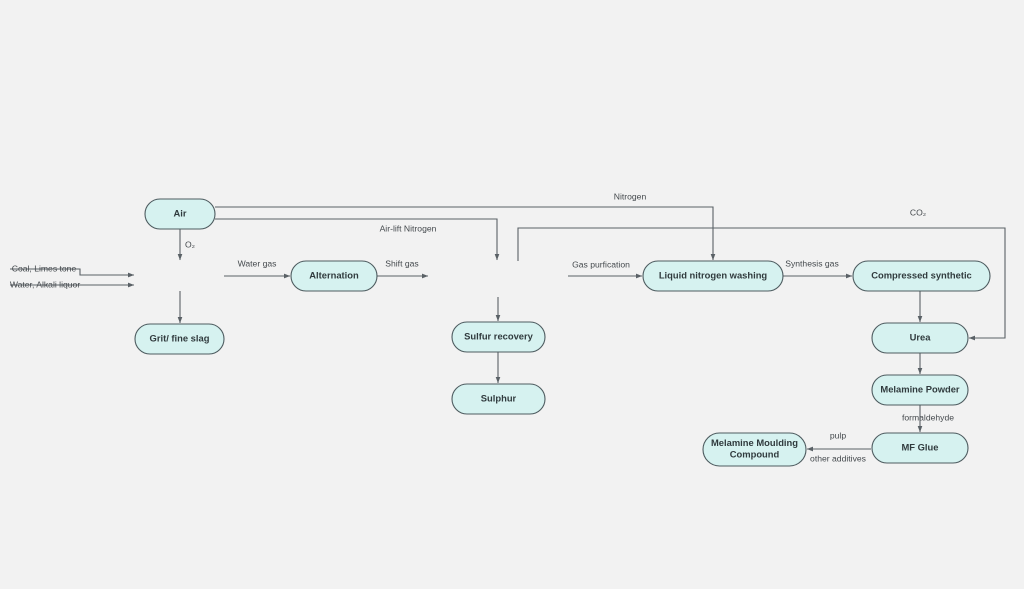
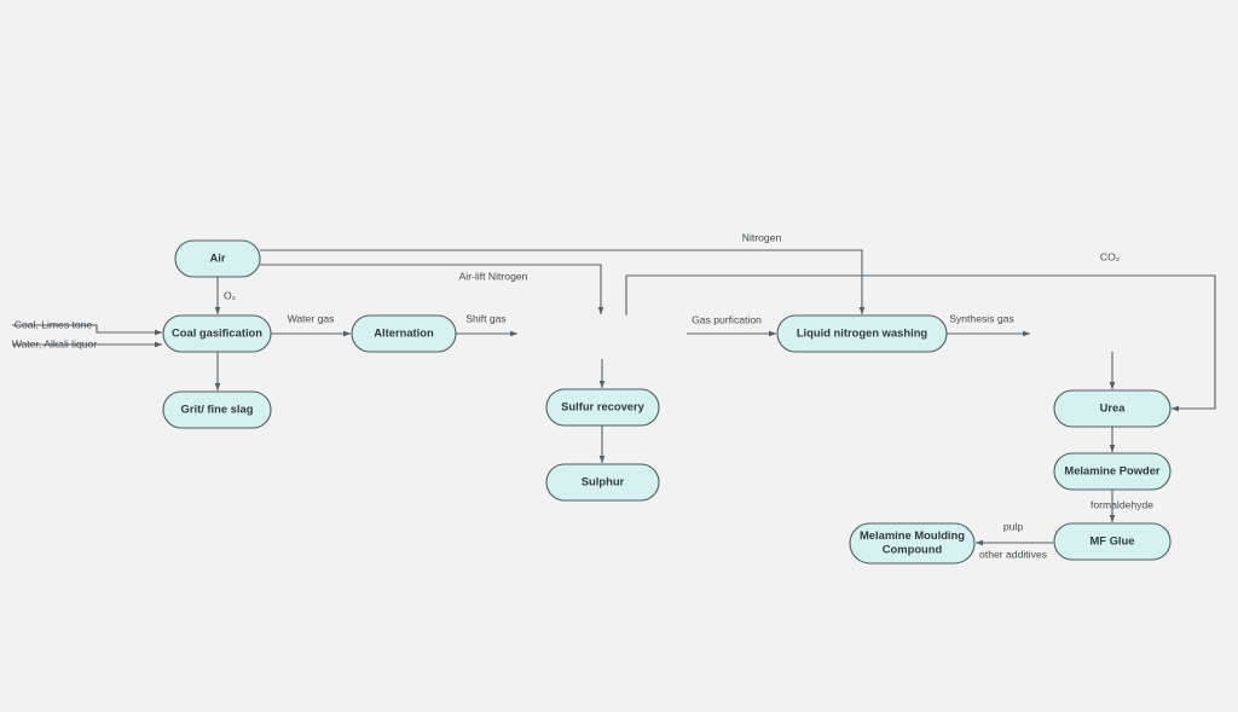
  Coal, Limes tone
  Water, Alkali liquor
  O₂
  Water gas
  Shift gas
  Air-lift Nitrogen
  Nitrogen
  Gas purfication
  CO₂
  Synthesis gas
  formaldehyde
  pulp
  other additives
  Air
+ Coal gasification
  Grit/ fine slag
  Alternation
  Sulfur recovery
  Sulphur
  Liquid nitrogen washing
- Compressed synthetic
  Urea
  Melamine Powder
  MF Glue
  Melamine Moulding
  Compound
